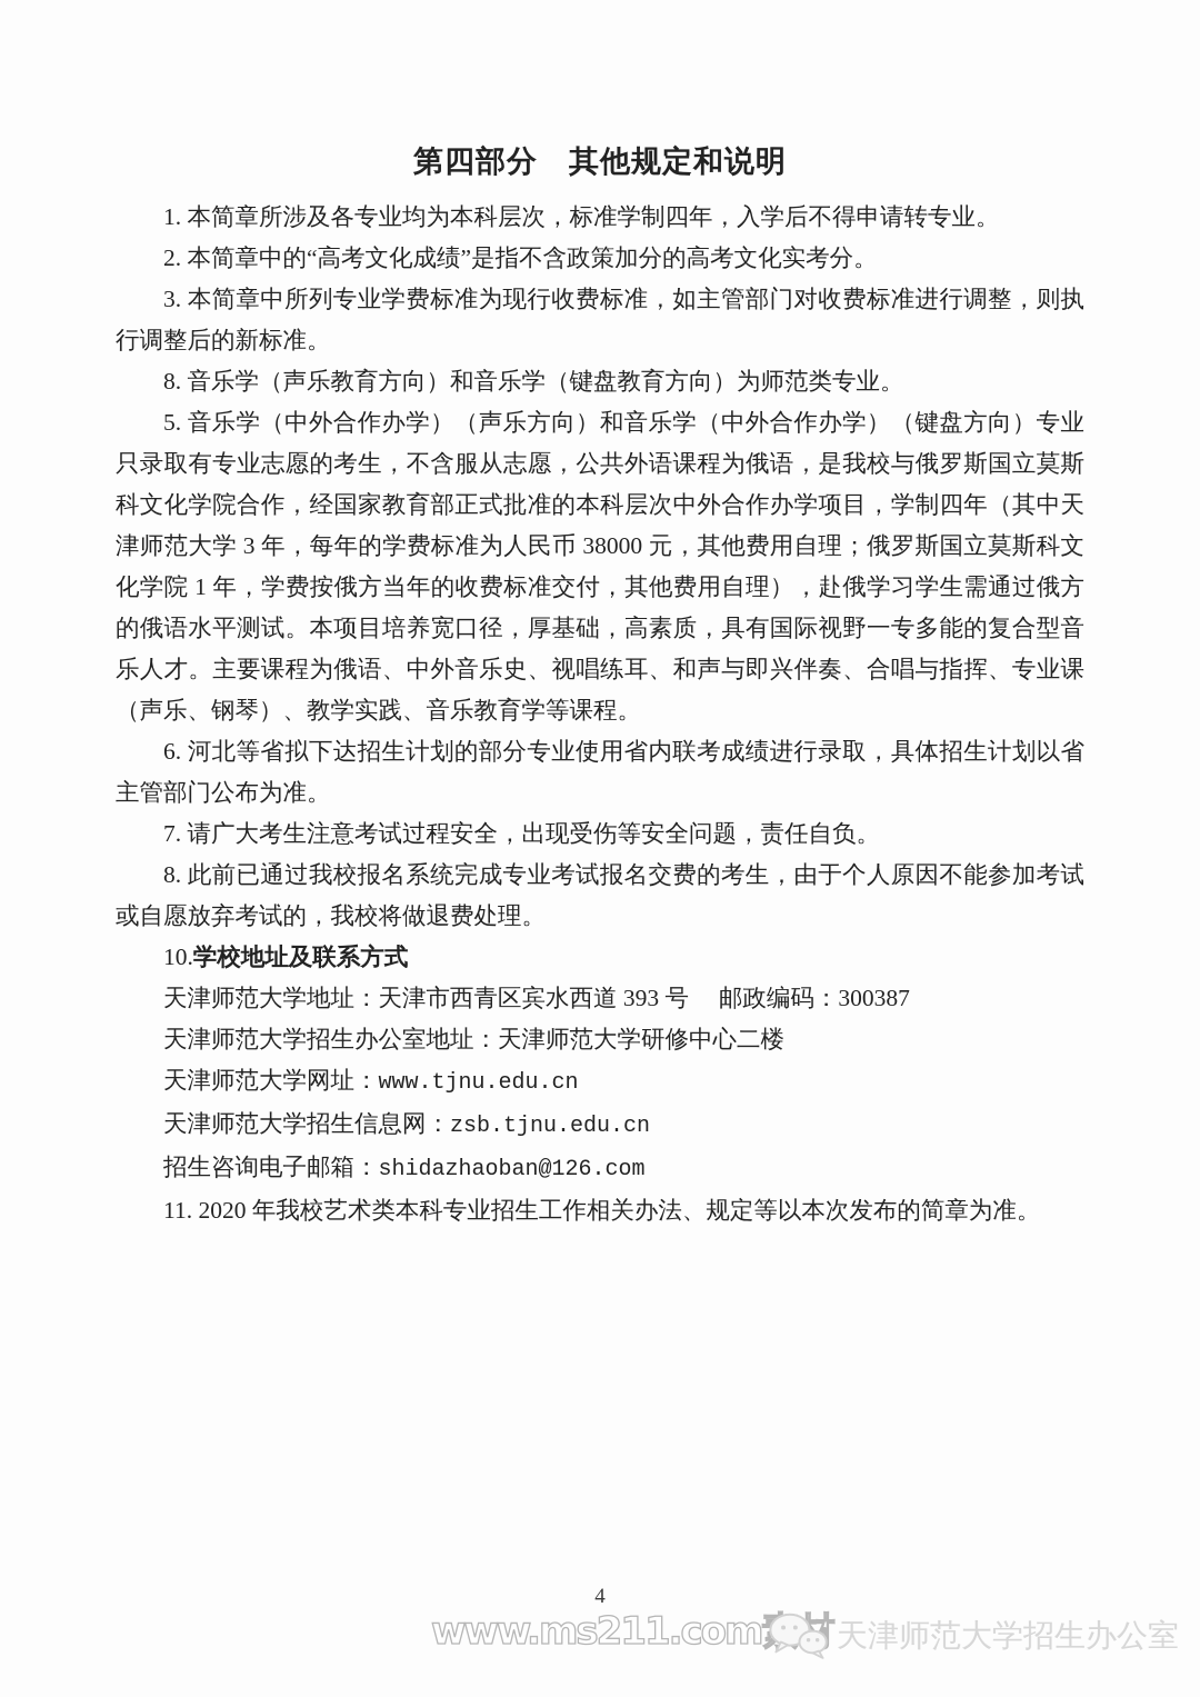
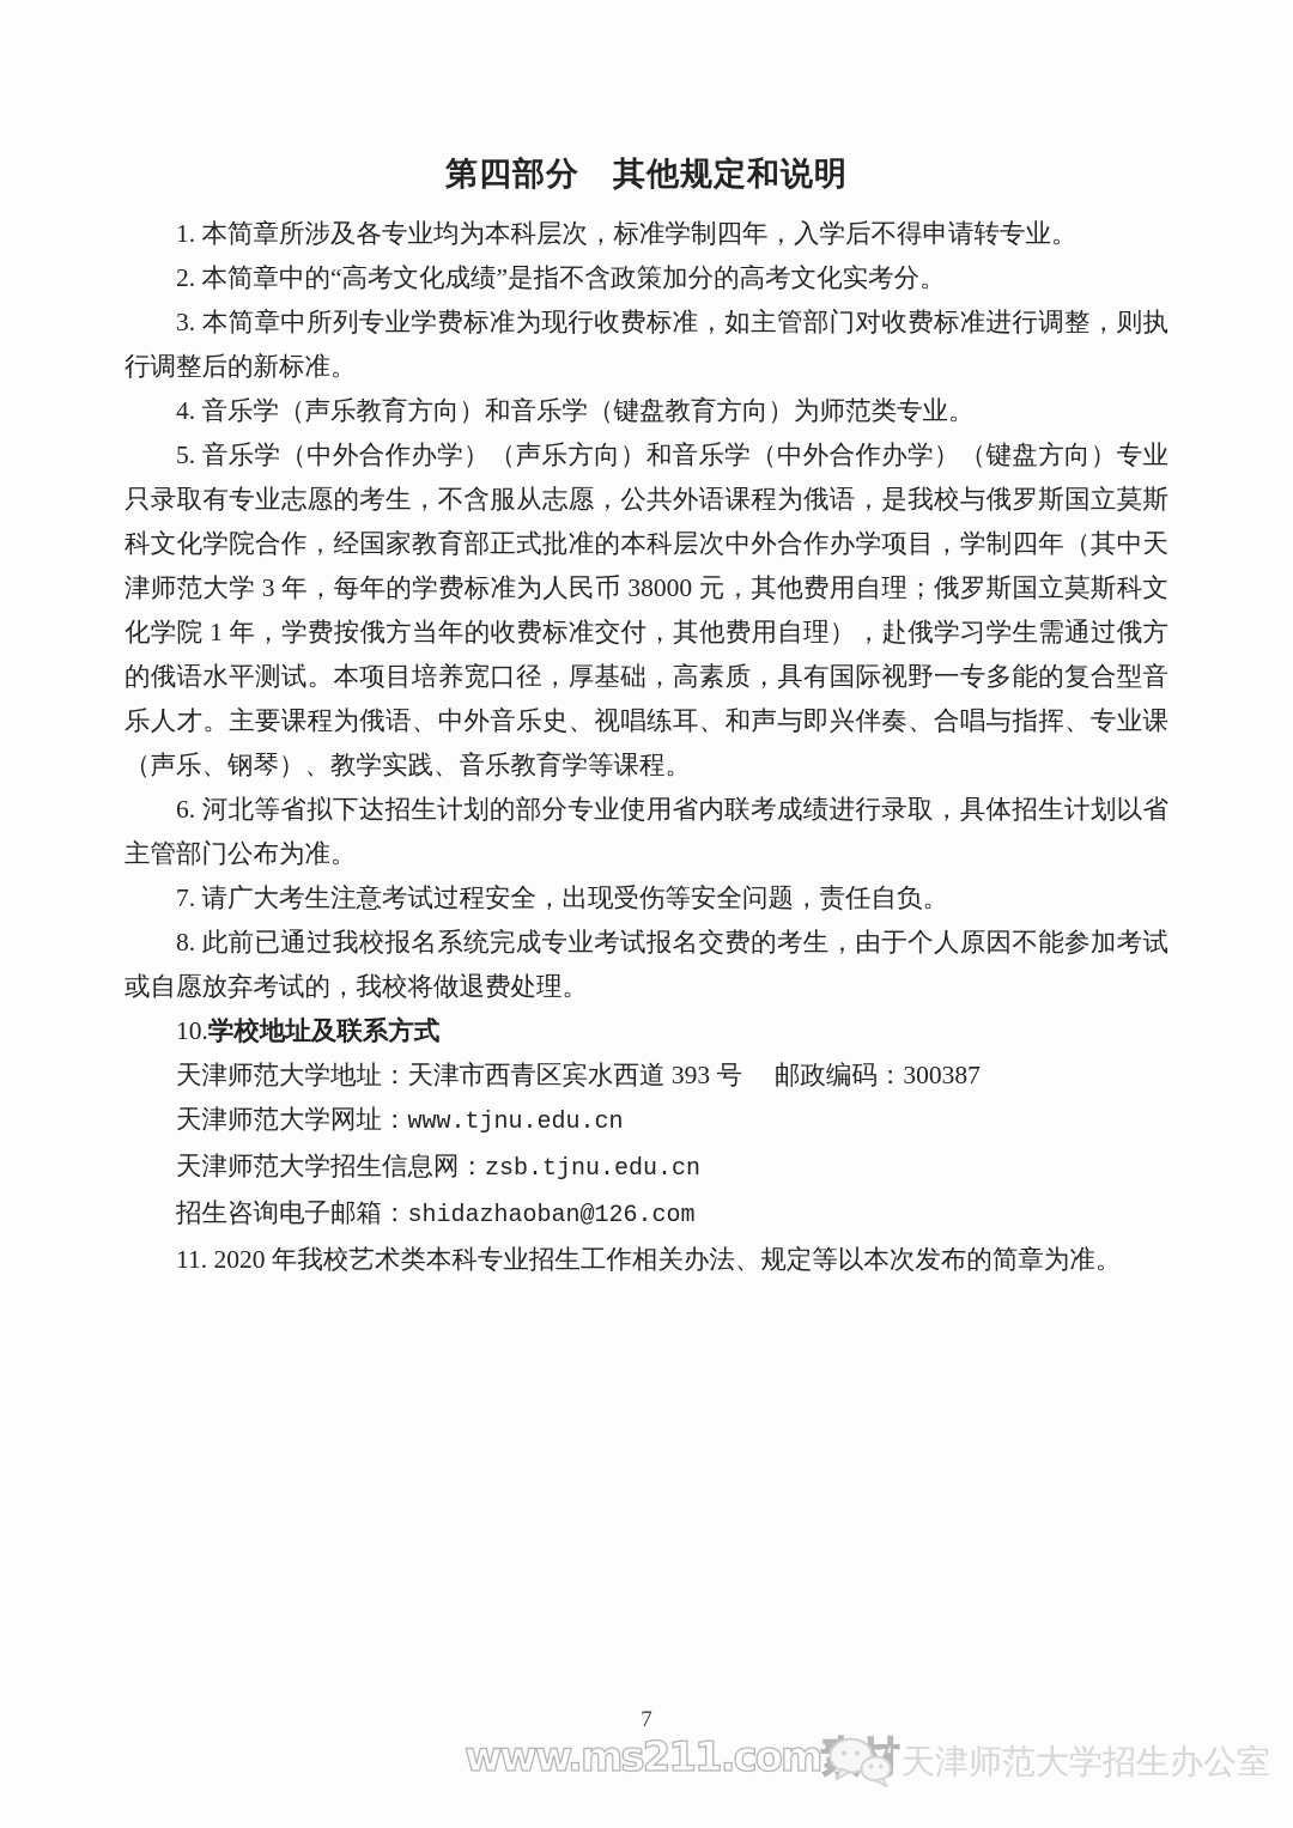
  第四部分 其他规定和说明
  1. 本简章所涉及各专业均为本科层次，标准学制四年，入学后不得申请转专业。
  2. 本简章中的“高考文化成绩”是指不含政策加分的高考文化实考分。
  3. 本简章中所列专业学费标准为现行收费标准，如主管部门对收费标准进行调整，则执行调整后的新标准。
- 8. 音乐学（声乐教育方向）和音乐学（键盘教育方向）为师范类专业。
+ 4. 音乐学（声乐教育方向）和音乐学（键盘教育方向）为师范类专业。
  5. 音乐学（中外合作办学）（声乐方向）和音乐学（中外合作办学）（键盘方向）专业只录取有专业志愿的考生，不含服从志愿，公共外语课程为俄语，是我校与俄罗斯国立莫斯科文化学院合作，经国家教育部正式批准的本科层次中外合作办学项目，学制四年（其中天津师范大学 3 年，每年的学费标准为人民币 38000 元，其他费用自理；俄罗斯国立莫斯科文化学院 1 年，学费按俄方当年的收费标准交付，其他费用自理），赴俄学习学生需通过俄方的俄语水平测试。本项目培养宽口径，厚基础，高素质，具有国际视野一专多能的复合型音乐人才。主要课程为俄语、中外音乐史、视唱练耳、和声与即兴伴奏、合唱与指挥、专业课（声乐、钢琴）、教学实践、音乐教育学等课程。
  6. 河北等省拟下达招生计划的部分专业使用省内联考成绩进行录取，具体招生计划以省主管部门公布为准。
  7. 请广大考生注意考试过程安全，出现受伤等安全问题，责任自负。
  8. 此前已通过我校报名系统完成专业考试报名交费的考生，由于个人原因不能参加考试或自愿放弃考试的，我校将做退费处理。
  10.学校地址及联系方式
  天津师范大学地址：天津市西青区宾水西道 393 号 邮政编码：300387
- 天津师范大学招生办公室地址：天津师范大学研修中心二楼
  天津师范大学网址：www.tjnu.edu.cn
  天津师范大学招生信息网：zsb.tjnu.edu.cn
  招生咨询电子邮箱：shidazhaoban@126.com
  11. 2020 年我校艺术类本科专业招生工作相关办法、规定等以本次发布的简章为准。
- 4
+ 7
  www.ms211.com
  天津师范大学招生办公室
